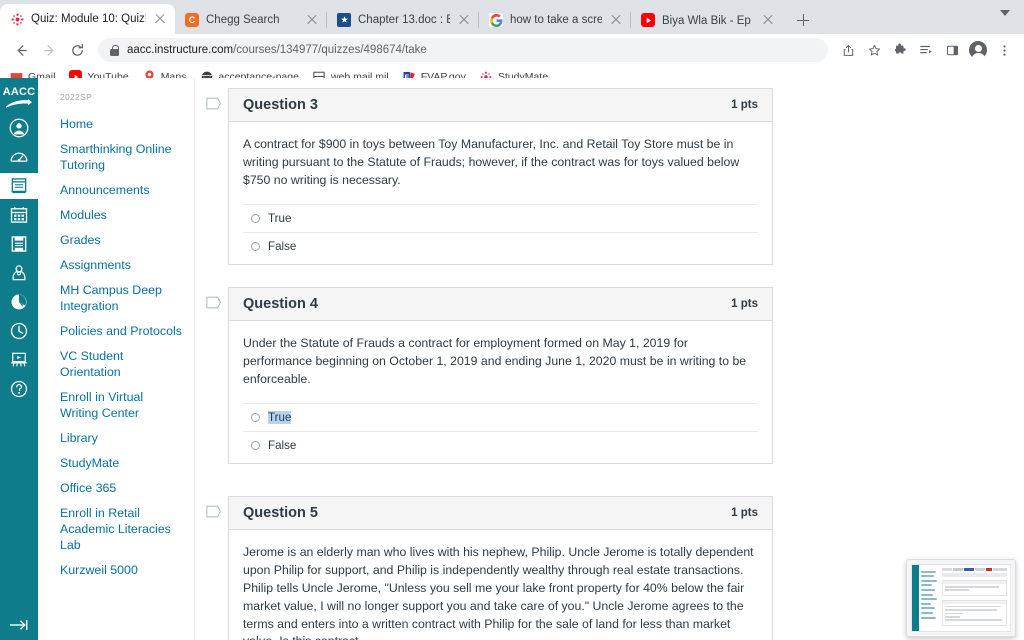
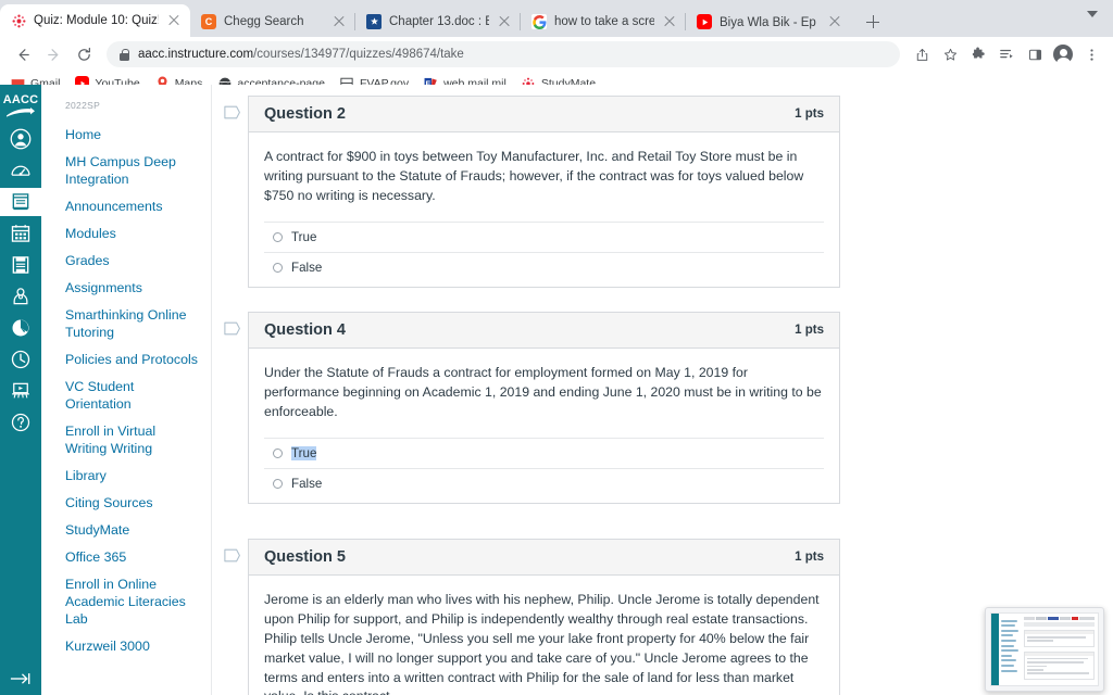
  Quiz: Module 10: Quiz
  C
  Chegg Search
  aacc.instructure.com/courses/134977/quizzes/498674/take
  Gmail
  YouTube
  Maps
  acceptance-page
- web.mail.mil
+ FVAP.gov
  F
- FVAP.gov
+ web.mail.mil
  StudyMate
  AACC
  2022SP
  Home
- Smarthinking Online Tutoring
+ MH Campus Deep Integration
  Announcements
  Modules
  Grades
  Assignments
- MH Campus Deep Integration
+ Smarthinking Online Tutoring
  Policies and Protocols
  VC Student Orientation
- Enroll in Virtual Writing Center
+ Enroll in Virtual Writing Writing
  Library
+ Citing Sources
  StudyMate
  Office 365
- Enroll in Retail Academic Literacies Lab
+ Enroll in Online Academic Literacies Lab
- Kurzweil 5000
+ Kurzweil 3000
- Question 3
+ Question 2
  1 pts
  A contract for $900 in toys between Toy Manufacturer, Inc. and Retail Toy Store must be in writing pursuant to the Statute of Frauds; however, if the contract was for toys valued below $750 no writing is necessary.
  True
  False
  Question 4
  1 pts
- Under the Statute of Frauds a contract for employment formed on May 1, 2019 for performance beginning on October 1, 2019 and ending June 1, 2020 must be in writing to be enforceable.
+ Under the Statute of Frauds a contract for employment formed on May 1, 2019 for performance beginning on Academic 1, 2019 and ending June 1, 2020 must be in writing to be enforceable.
  True
  False
  Question 5
  1 pts
  Jerome is an elderly man who lives with his nephew, Philip. Uncle Jerome is totally dependent upon Philip for support, and Philip is independently wealthy through real estate transactions. Philip tells Uncle Jerome, "Unless you sell me your lake front property for 40% below the fair market value, I will no longer support you and take care of you." Uncle Jerome agrees to the terms and enters into a written contract with Philip for the sale of land for less than market
